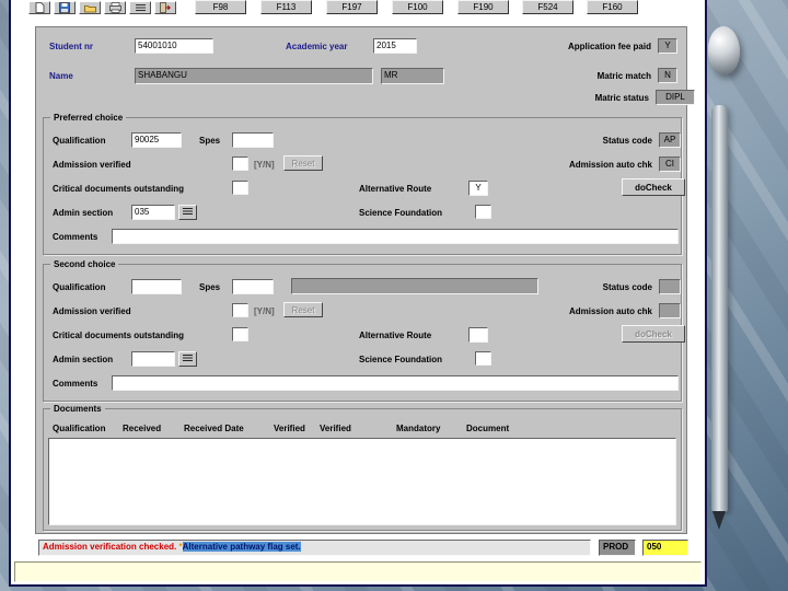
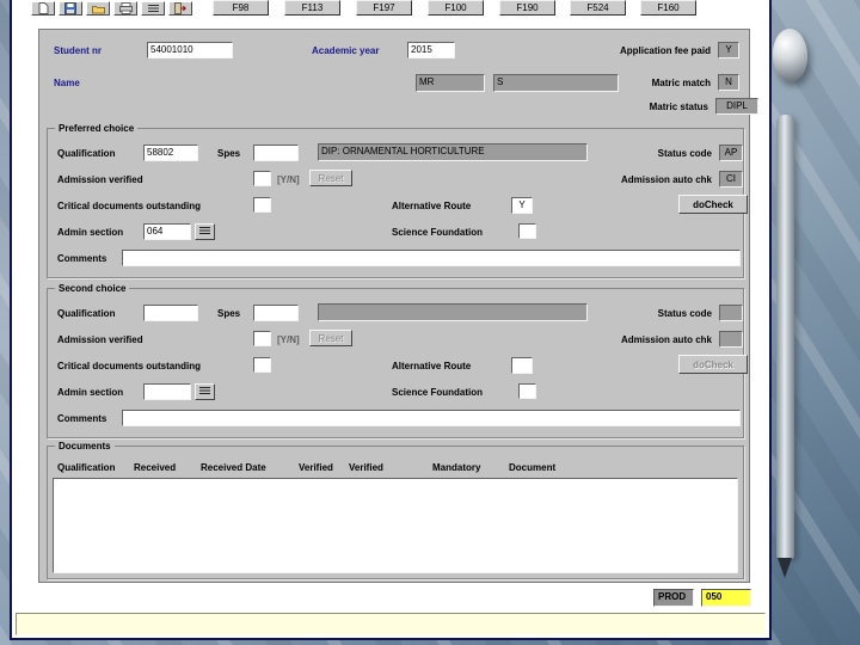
  F98
  F113
  F197
  F100
  F190
  F524
  F160
  Student nr
  54001010
  Academic year
  2015
  Application fee paid
  Y
  Name
- SHABANGU
  MR
+ S
  Matric match
  N
  Matric status
  DIPL
  Preferred choice
  Qualification
- 90025
+ 58802
  Spes
+ DIP: ORNAMENTAL HORTICULTURE
  Status code
  AP
  Admission verified
  [Y/N]
  Reset
  Admission auto chk
  CI
  Critical documents outstanding
  Alternative Route
  Y
  doCheck
  Admin section
- 035
+ 064
  Science Foundation
  Comments
  Second choice
  Qualification
  Spes
  Status code
  Admission verified
  [Y/N]
  Reset
  Admission auto chk
  Critical documents outstanding
  Alternative Route
  doCheck
  Admin section
  Science Foundation
  Comments
  Documents
  Qualification
  Received
  Received Date
  Verified
  Verified
  Mandatory
  Document
- Admission verification checked. *Alternative pathway flag set.
  PROD
  050
